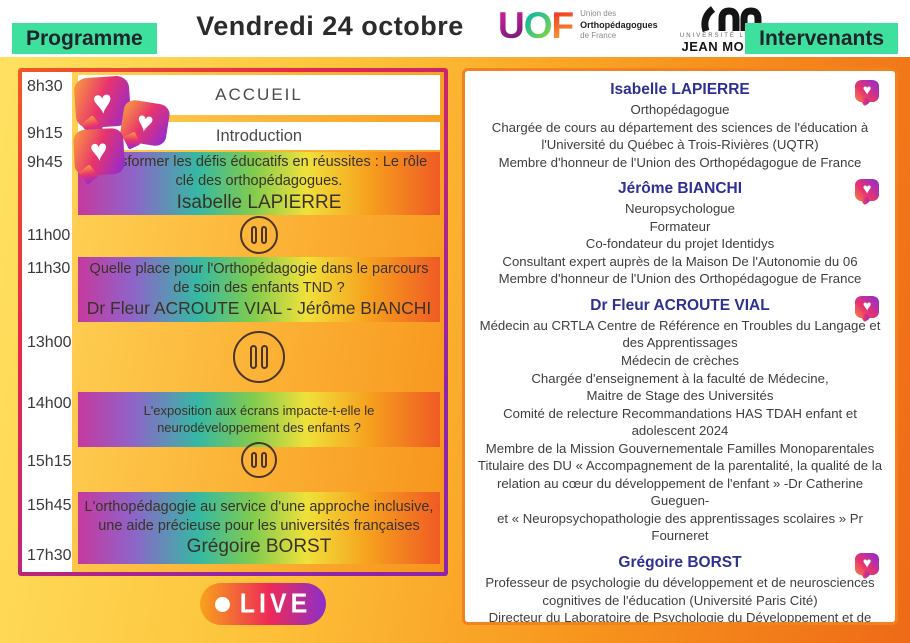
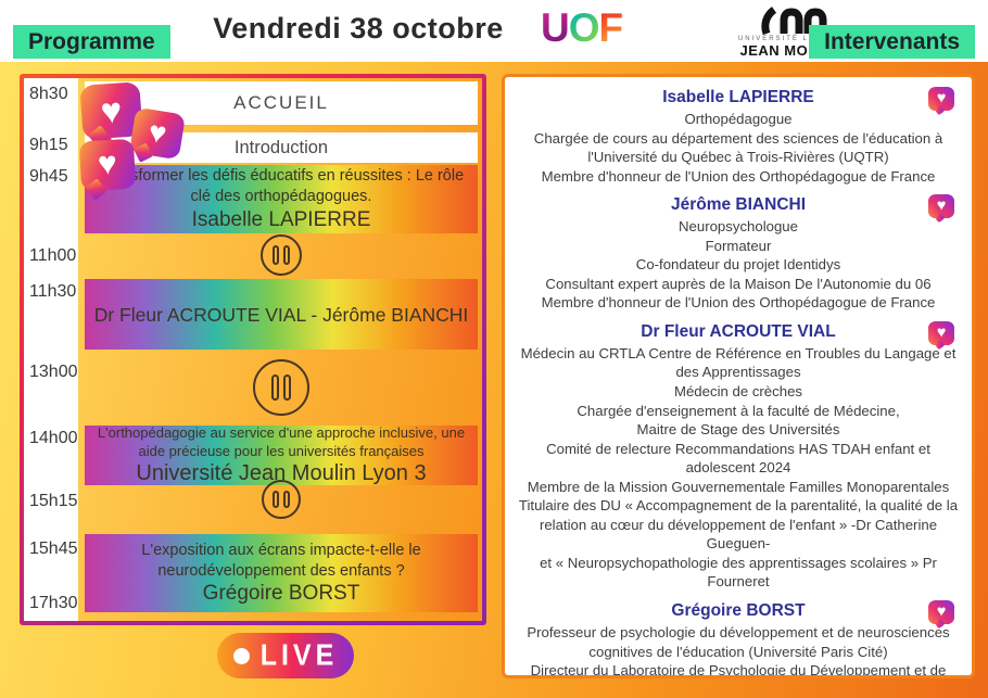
  8h30
  9h15
  9h45
  11h00
  11h30
  13h00
  14h00
  15h15
  15h45
  17h30
  ACCUEIL
  Introduction
  former les défis éducatifs en réussites : Le rôle clé des orthopédagogues.
  Isabelle LAPIERRE
- Quelle place pour l'Orthopédagogie dans le parcours de soin des enfants TND ?
  Dr Fleur ACROUTE VIAL - Jérôme BIANCHI
- L'exposition aux écrans impacte-t-elle le neurodéveloppement des enfants ?
+ L'orthopédagogie au service d'une approche inclusive, une aide précieuse pour les universités françaises
+ Université Jean Moulin Lyon 3
- L'orthopédagogie au service d'une approche inclusive, une aide précieuse pour les universités françaises
+ L'exposition aux écrans impacte-t-elle le neurodéveloppement des enfants ?
  Grégoire BORST
  LIVE
  Isabelle LAPIERRE
  ♥
  Orthopédagogue
  Chargée de cours au département des sciences de l'éducation à l'Université du Québec à Trois-Rivières (UQTR)
  Membre d'honneur de l'Union des Orthopédagogue de France
  Jérôme BIANCHI
  ♥
  Neuropsychologue
  Formateur
  Co-fondateur du projet Identidys
  Consultant expert auprès de la Maison De l'Autonomie du 06
  Membre d'honneur de l'Union des Orthopédagogue de France
  Dr Fleur ACROUTE VIAL
  ♥
  Médecin au CRTLA Centre de Référence en Troubles du Langage et des Apprentissages
  Médecin de crèches
  Chargée d'enseignement à la faculté de Médecine,
  Maitre de Stage des Universités
  Comité de relecture Recommandations HAS TDAH enfant et adolescent 2024
  Membre de la Mission Gouvernementale Familles Monoparentales
  Titulaire des DU « Accompagnement de la parentalité, la qualité de la relation au cœur du développement de l'enfant » -Dr Catherine Gueguen-
  et « Neuropsychopathologie des apprentissages scolaires » Pr Fourneret
  Grégoire BORST
  ♥
  Professeur de psychologie du développement et de neurosciences cognitives de l'éducation (Université Paris Cité)
  Programme
- Vendredi 24 octobre
+ Vendredi 38 octobre
  U
  O
  F
- Union des
- Orthopédagogues
- de France
  Intervenants
